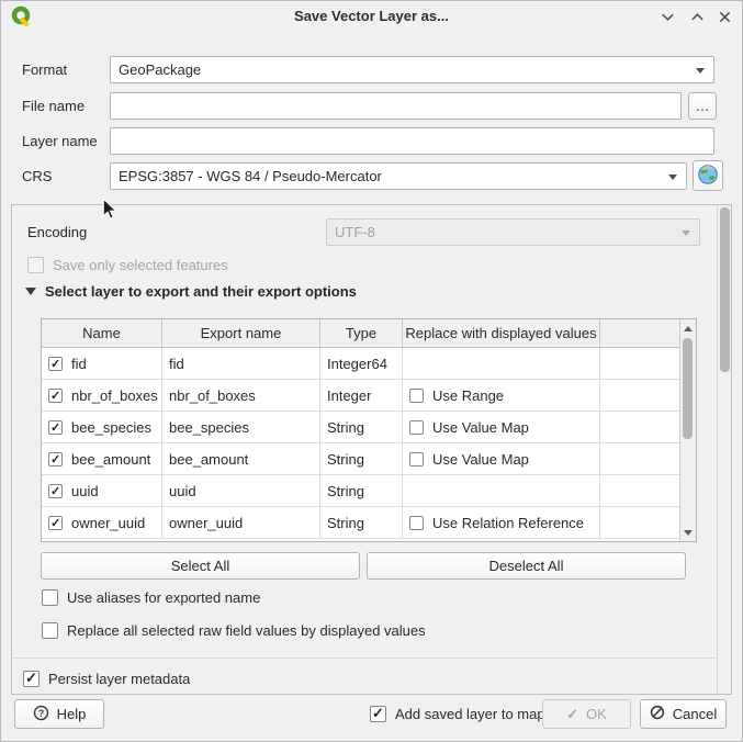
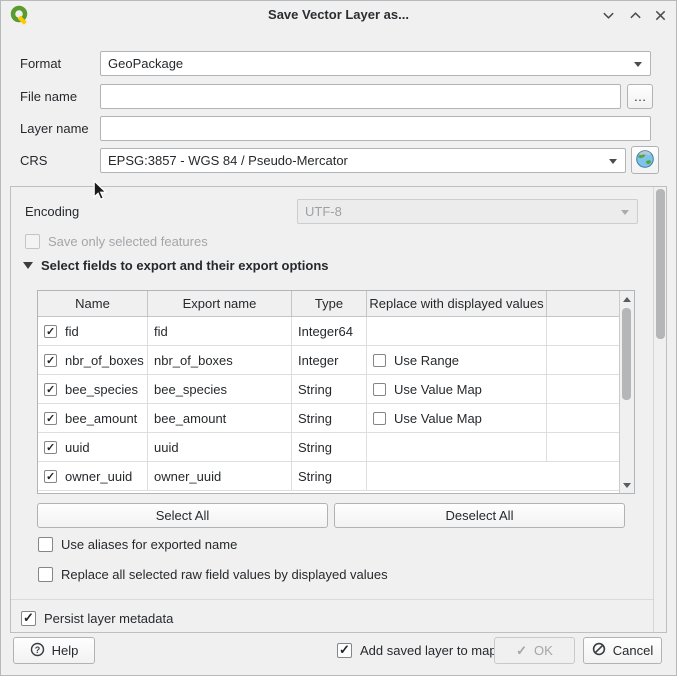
  Save Vector Layer as...
  Format
  GeoPackage
  File name
  …
  Layer name
  CRS
  EPSG:3857 - WGS 84 / Pseudo-Mercator
  Encoding
  UTF-8
  Save only selected features
- Select layer to export and their export options
+ Select fields to export and their export options
  Name
  Export name
  Type
  Replace with displayed values
  fid
  fid
  Integer64
  nbr_of_boxes
  nbr_of_boxes
  Integer
  Use Range
  bee_species
  bee_species
  String
  Use Value Map
  bee_amount
  bee_amount
  String
  Use Value Map
  uuid
  uuid
  String
  owner_uuid
  owner_uuid
  String
- Use Relation Reference
  Select All
  Deselect All
  Use aliases for exported name
  Replace all selected raw field values by displayed values
  Persist layer metadata
  ?
  Help
  Add saved layer to map
  ✓
  OK
  Cancel
